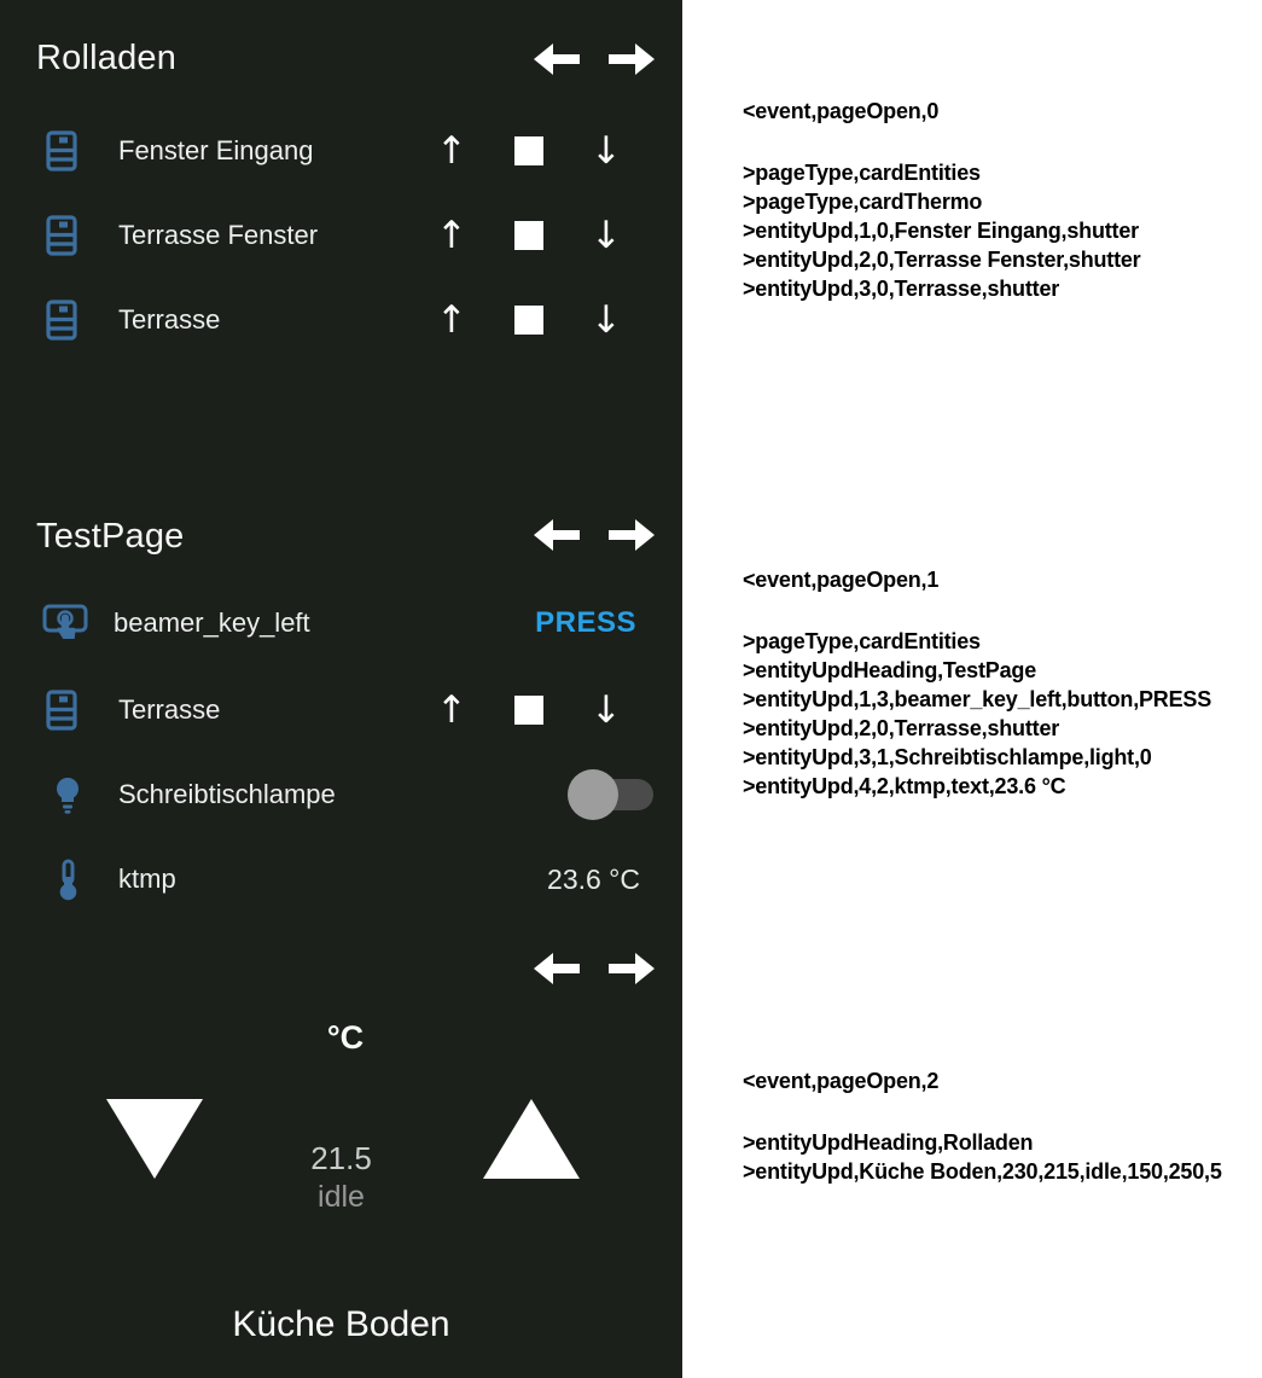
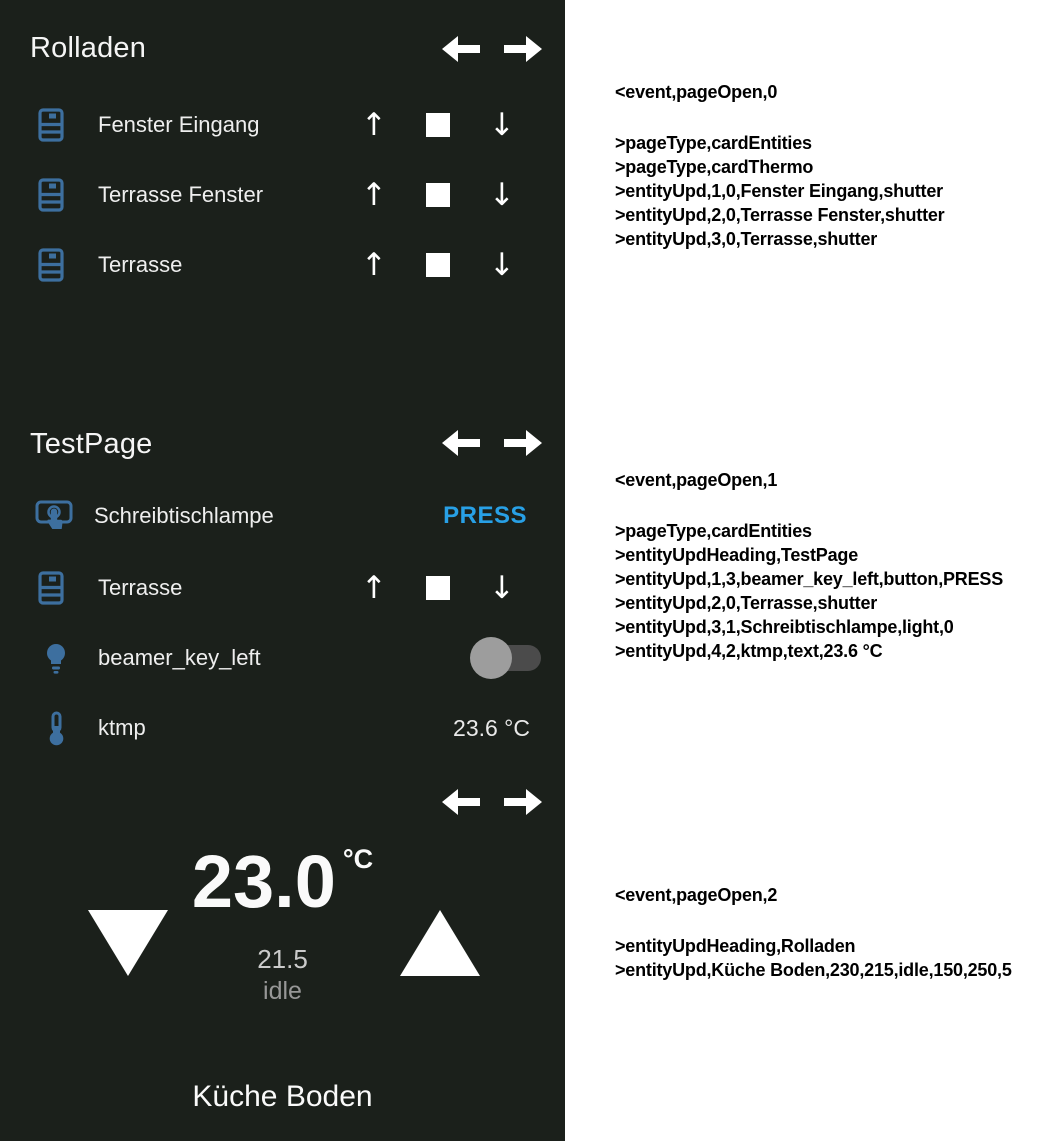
  Rolladen
  Fenster Eingang
  ↑
  ↓
  Terrasse Fenster
  ↑
  ↓
  Terrasse
  ↑
  ↓
  TestPage
- beamer_key_left
+ Schreibtischlampe
  PRESS
  Terrasse
  ↑
  ↓
- Schreibtischlampe
+ beamer_key_left
  ktmp
  23.6 °C
+ 23.0
  °C
  21.5
  idle
  Küche Boden
  <event,pageOpen,0
  >pageType,cardEntities
  >pageType,cardThermo
  >entityUpd,1,0,Fenster Eingang,shutter
  >entityUpd,2,0,Terrasse Fenster,shutter
  >entityUpd,3,0,Terrasse,shutter
  <event,pageOpen,1
  >pageType,cardEntities
  >entityUpdHeading,TestPage
  >entityUpd,1,3,beamer_key_left,button,PRESS
  >entityUpd,2,0,Terrasse,shutter
  >entityUpd,3,1,Schreibtischlampe,light,0
  >entityUpd,4,2,ktmp,text,23.6 °C
  <event,pageOpen,2
  >entityUpdHeading,Rolladen
  >entityUpd,Küche Boden,230,215,idle,150,250,5
